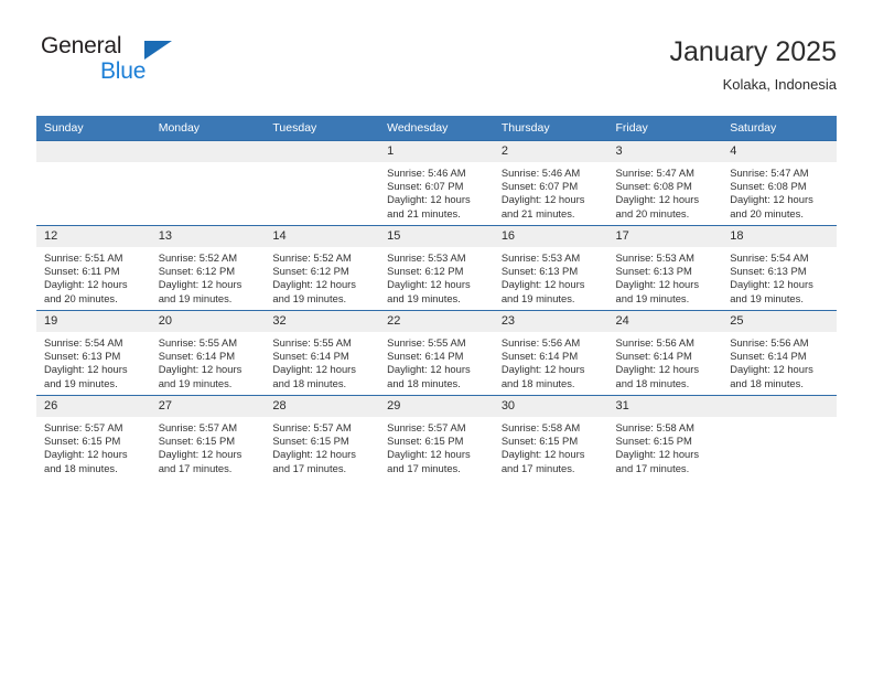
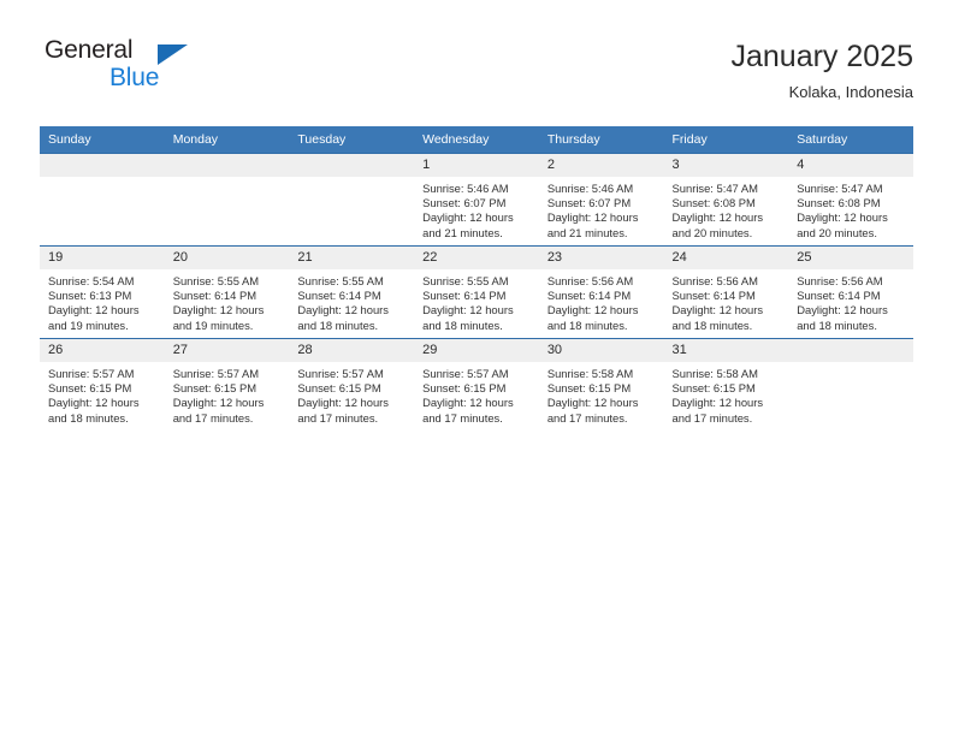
  General
  Blue
  January 2025
  Kolaka, Indonesia
  Sunday	Monday	Tuesday	Wednesday	Thursday	Friday	Saturday
  			1Sunrise: 5:46 AMSunset: 6:07 PMDaylight: 12 hours and 21 minutes.	2Sunrise: 5:46 AMSunset: 6:07 PMDaylight: 12 hours and 21 minutes.	3Sunrise: 5:47 AMSunset: 6:08 PMDaylight: 12 hours and 20 minutes.	4Sunrise: 5:47 AMSunset: 6:08 PMDaylight: 12 hours and 20 minutes.
- 12Sunrise: 5:51 AMSunset: 6:11 PMDaylight: 12 hours and 20 minutes.	13Sunrise: 5:52 AMSunset: 6:12 PMDaylight: 12 hours and 19 minutes.	14Sunrise: 5:52 AMSunset: 6:12 PMDaylight: 12 hours and 19 minutes.	15Sunrise: 5:53 AMSunset: 6:12 PMDaylight: 12 hours and 19 minutes.	16Sunrise: 5:53 AMSunset: 6:13 PMDaylight: 12 hours and 19 minutes.	17Sunrise: 5:53 AMSunset: 6:13 PMDaylight: 12 hours and 19 minutes.	18Sunrise: 5:54 AMSunset: 6:13 PMDaylight: 12 hours and 19 minutes.
- 19Sunrise: 5:54 AMSunset: 6:13 PMDaylight: 12 hours and 19 minutes.	20Sunrise: 5:55 AMSunset: 6:14 PMDaylight: 12 hours and 19 minutes.	32Sunrise: 5:55 AMSunset: 6:14 PMDaylight: 12 hours and 18 minutes.	22Sunrise: 5:55 AMSunset: 6:14 PMDaylight: 12 hours and 18 minutes.	23Sunrise: 5:56 AMSunset: 6:14 PMDaylight: 12 hours and 18 minutes.	24Sunrise: 5:56 AMSunset: 6:14 PMDaylight: 12 hours and 18 minutes.	25Sunrise: 5:56 AMSunset: 6:14 PMDaylight: 12 hours and 18 minutes.
+ 19Sunrise: 5:54 AMSunset: 6:13 PMDaylight: 12 hours and 19 minutes.	20Sunrise: 5:55 AMSunset: 6:14 PMDaylight: 12 hours and 19 minutes.	21Sunrise: 5:55 AMSunset: 6:14 PMDaylight: 12 hours and 18 minutes.	22Sunrise: 5:55 AMSunset: 6:14 PMDaylight: 12 hours and 18 minutes.	23Sunrise: 5:56 AMSunset: 6:14 PMDaylight: 12 hours and 18 minutes.	24Sunrise: 5:56 AMSunset: 6:14 PMDaylight: 12 hours and 18 minutes.	25Sunrise: 5:56 AMSunset: 6:14 PMDaylight: 12 hours and 18 minutes.
  26Sunrise: 5:57 AMSunset: 6:15 PMDaylight: 12 hours and 18 minutes.	27Sunrise: 5:57 AMSunset: 6:15 PMDaylight: 12 hours and 17 minutes.	28Sunrise: 5:57 AMSunset: 6:15 PMDaylight: 12 hours and 17 minutes.	29Sunrise: 5:57 AMSunset: 6:15 PMDaylight: 12 hours and 17 minutes.	30Sunrise: 5:58 AMSunset: 6:15 PMDaylight: 12 hours and 17 minutes.	31Sunrise: 5:58 AMSunset: 6:15 PMDaylight: 12 hours and 17 minutes.
